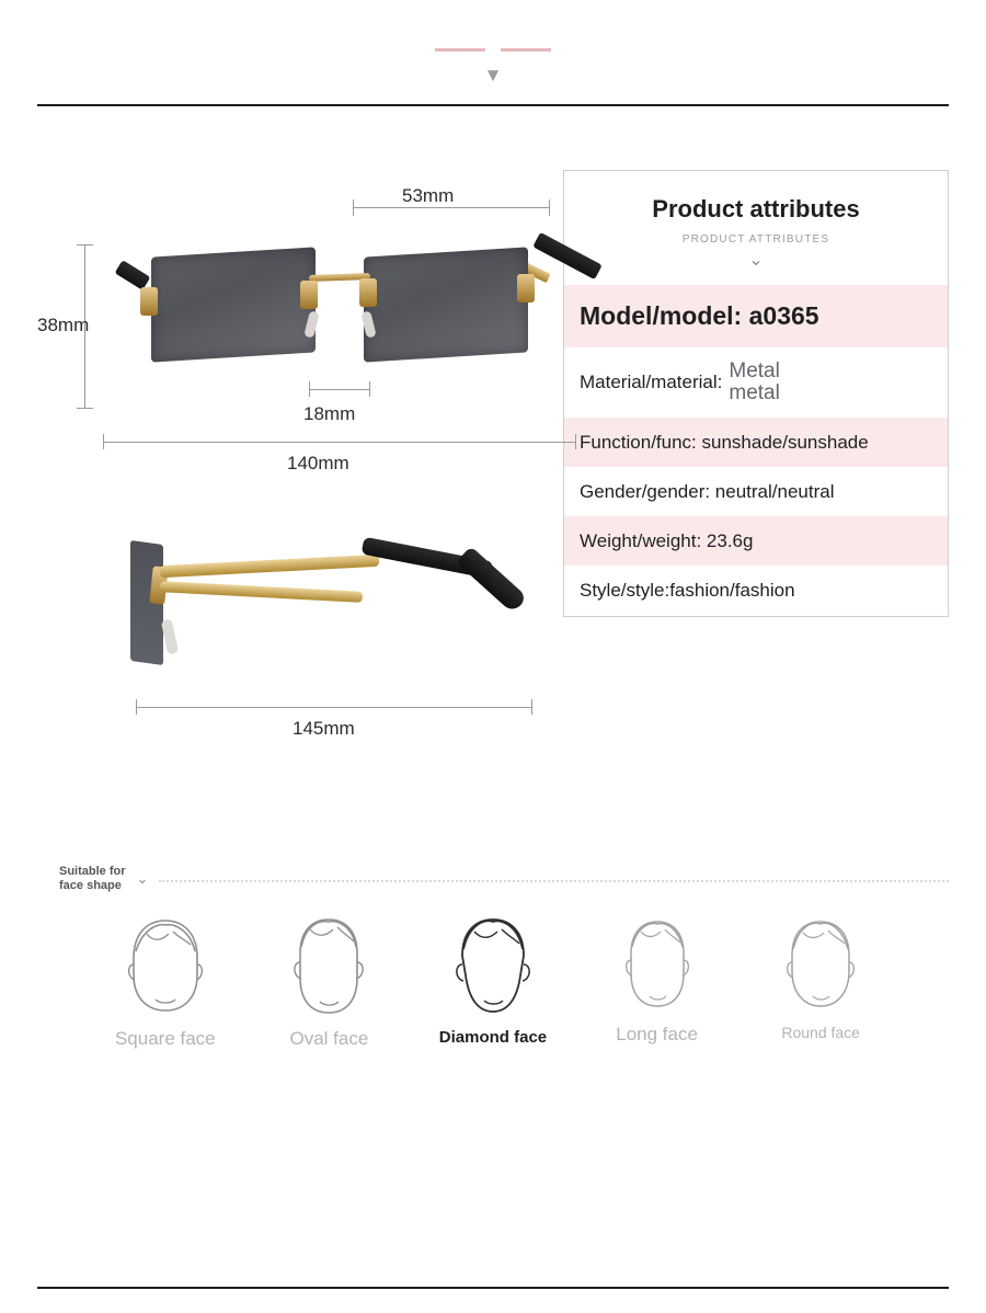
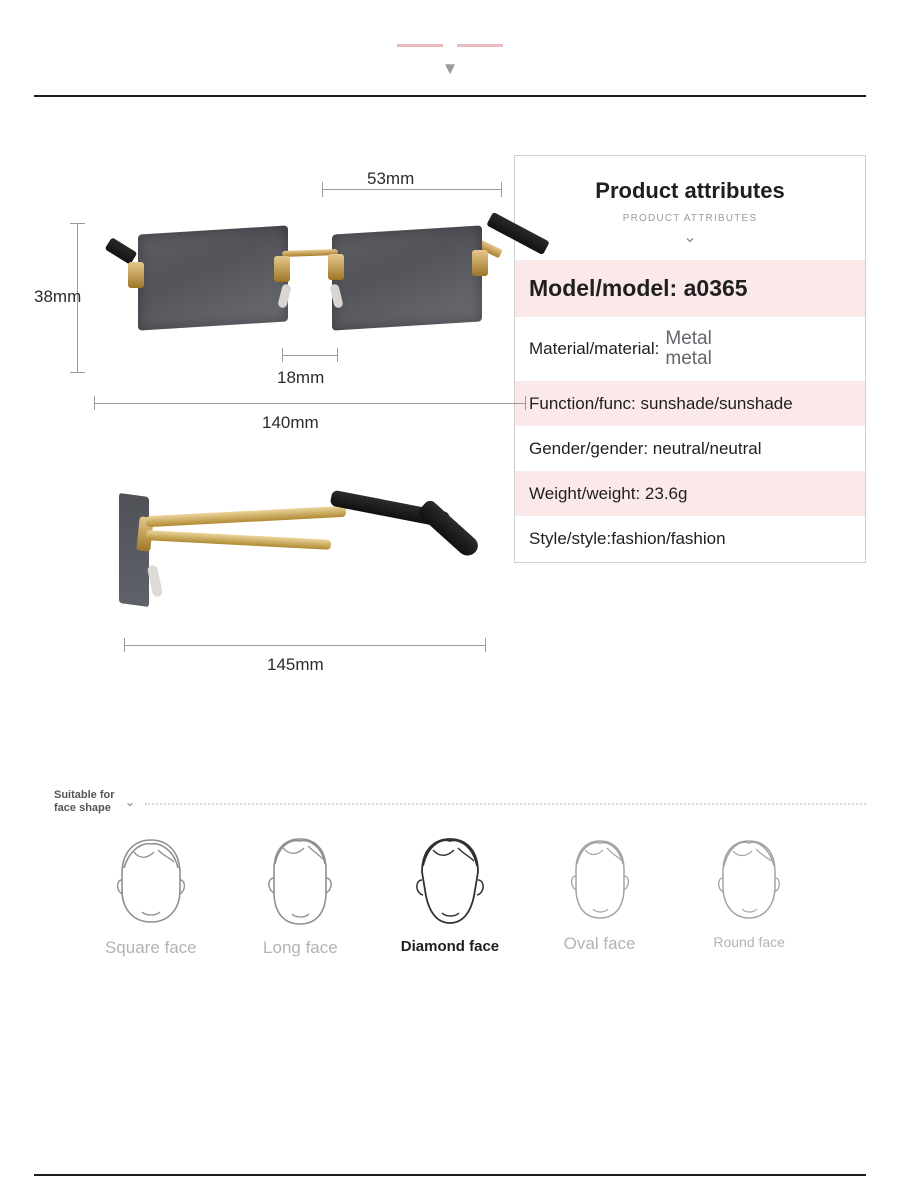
  ▼
  53mm
  38mm
  18mm
  140mm
  145mm
  Product attributes
  PRODUCT ATTRIBUTES
  ⌄
  Model/model: a0365
  Material/material:
  Metal
  metal
  Function/func: sunshade/sunshade
  Gender/gender: neutral/neutral
  Weight/weight: 23.6g
  Style/style:fashion/fashion
  Suitable for
  face shape
  ⌄
  Square face
- Oval face
+ Long face
  Diamond face
- Long face
+ Oval face
  Round face
